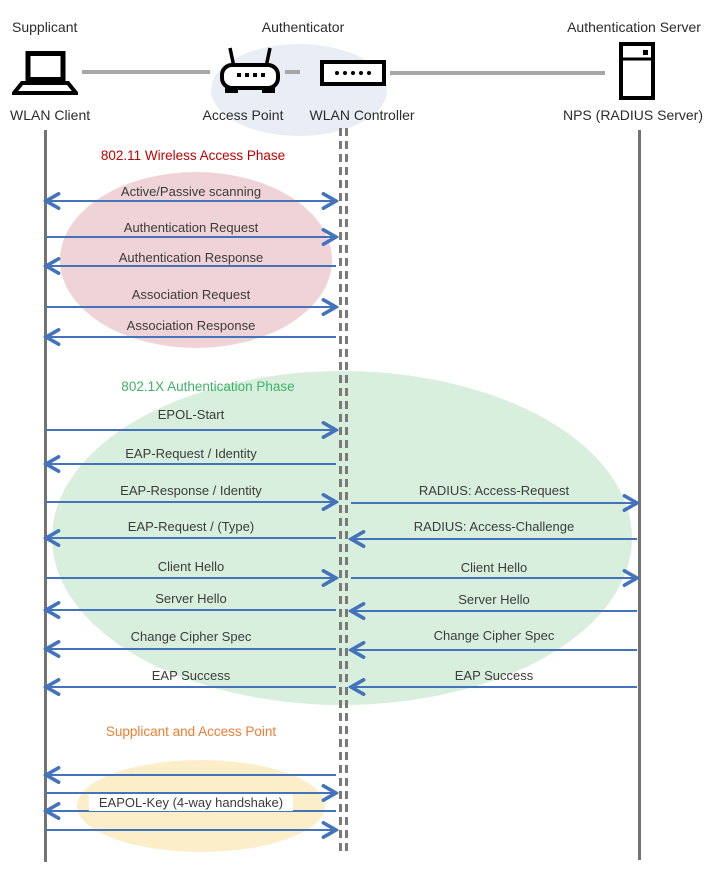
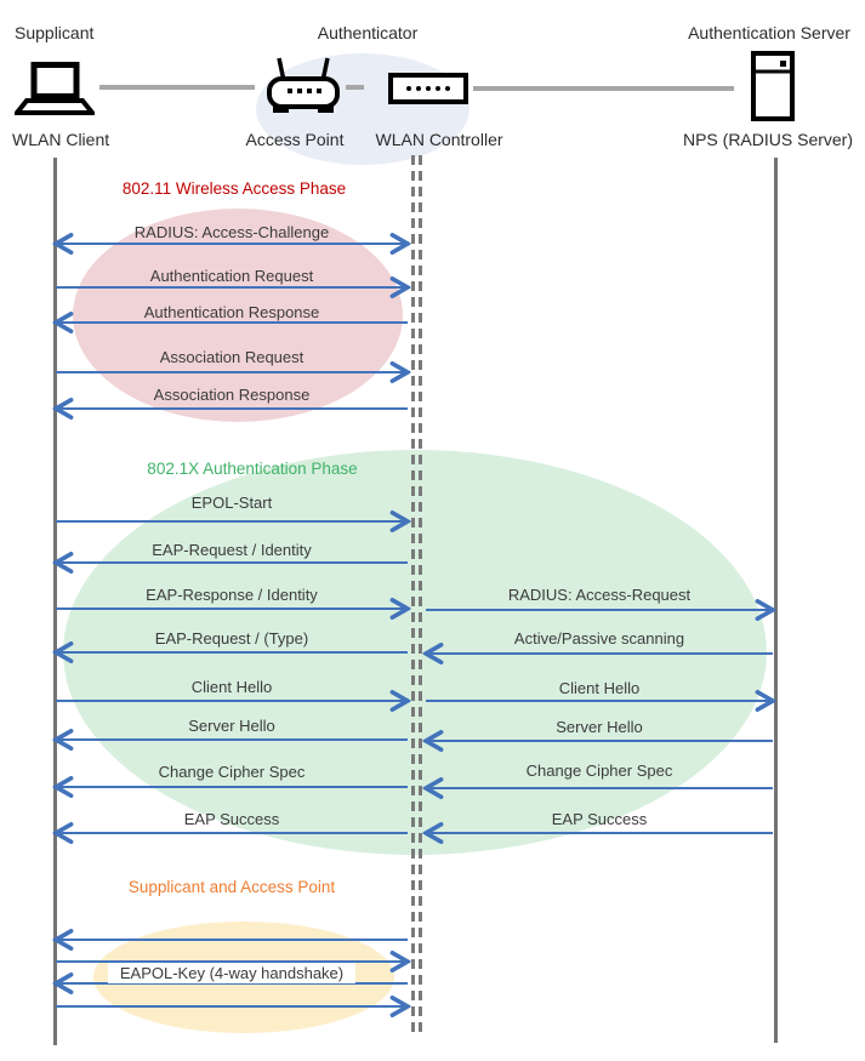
  Supplicant
  Authenticator
  Authentication Server
  WLAN Client
  Access Point
  WLAN Controller
  NPS (RADIUS Server)
  802.11 Wireless Access Phase
  802.1X Authentication Phase
  Supplicant and Access Point
- Active/Passive scanning
+ RADIUS: Access-Challenge
  Authentication Request
  Authentication Response
  Association Request
  Association Response
  EPOL-Start
  EAP-Request / Identity
  EAP-Response / Identity
  RADIUS: Access-Request
  EAP-Request / (Type)
- RADIUS: Access-Challenge
+ Active/Passive scanning
  Client Hello
  Client Hello
  Server Hello
  Server Hello
  Change Cipher Spec
  Change Cipher Spec
  EAP Success
  EAP Success
  EAPOL-Key (4-way handshake)
